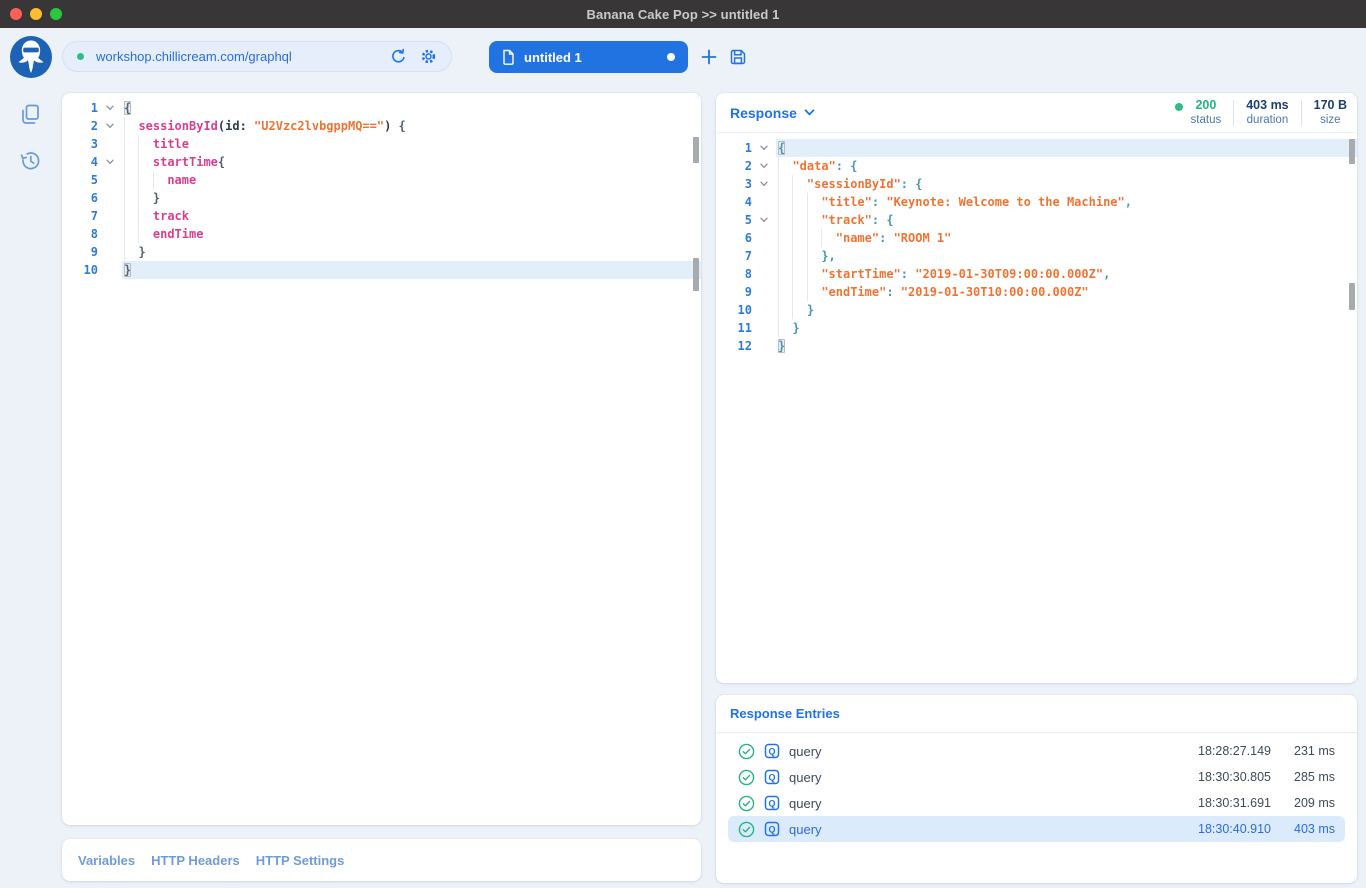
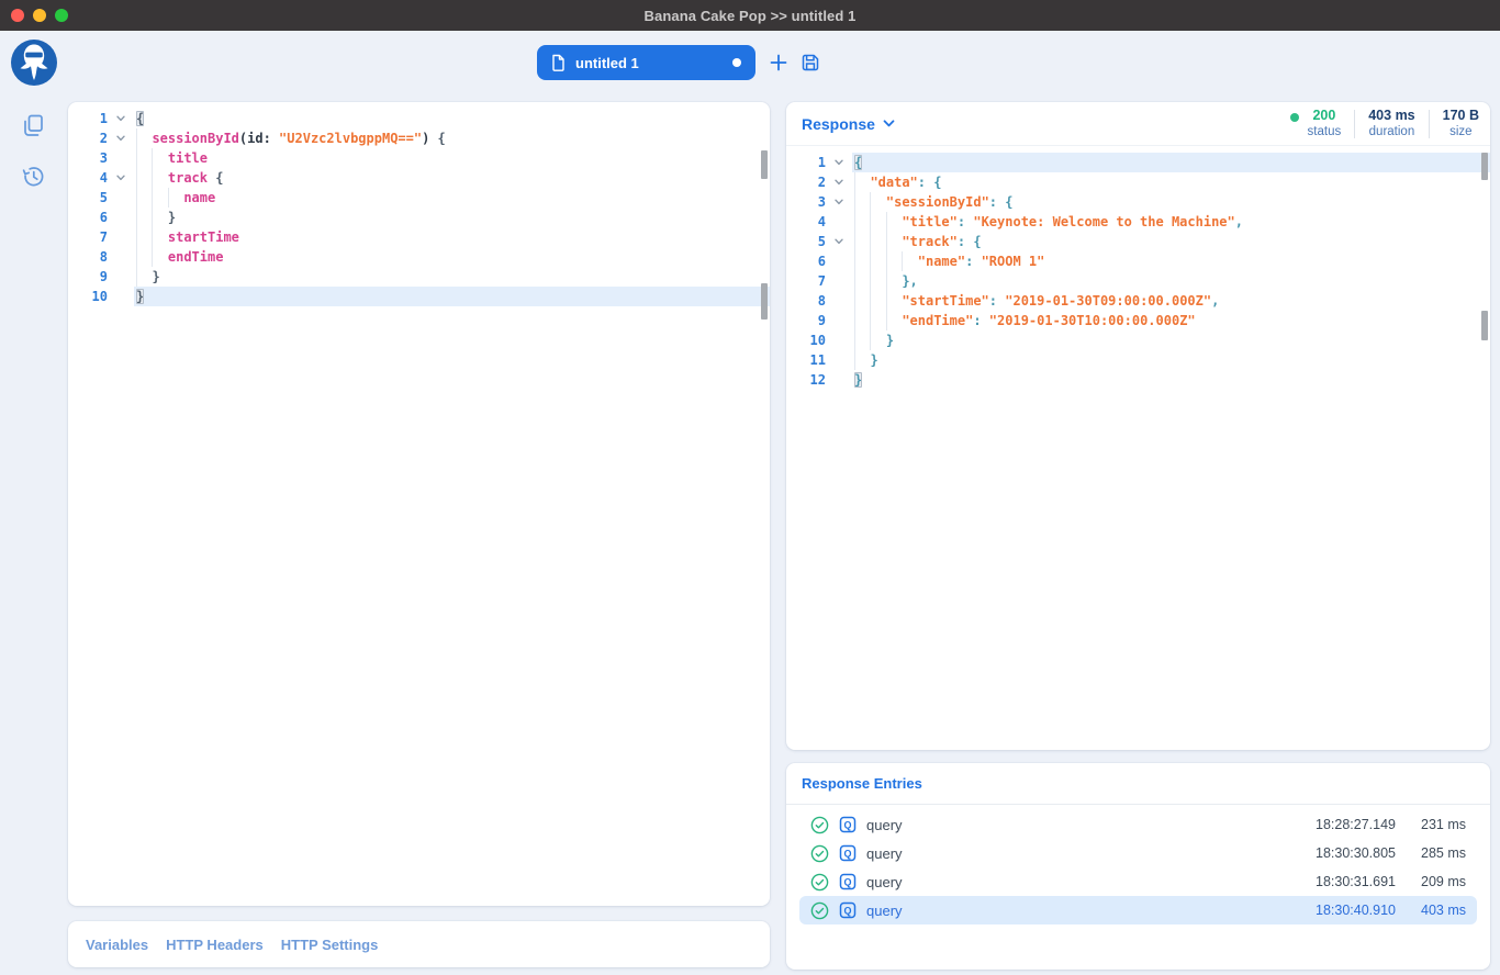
  Banana Cake Pop >> untitled 1
- workshop.chillicream.com/graphql
  untitled 1
  1
  {
  2
  sessionById(id: "U2Vzc2lvbgppMQ==") {
  3
  title
  4
- startTime{
+ track {
  5
  name
  6
  }
  7
- track
+ startTime
  8
  endTime
  9
  }
  10
  }
  Response
  200
  status
  403 ms
  duration
  170 B
  size
  1
  {
  2
  "data": {
  3
  "sessionById": {
  4
  "title": "Keynote: Welcome to the Machine",
  5
  "track": {
  6
  "name": "ROOM 1"
  7
  },
  8
  "startTime": "2019-01-30T09:00:00.000Z",
  9
  "endTime": "2019-01-30T10:00:00.000Z"
  10
  }
  11
  }
  12
  }
  Response Entries
  Q
  query
  18:28:27.149
  231 ms
  Q
  query
  18:30:30.805
  285 ms
  Q
  query
  18:30:31.691
  209 ms
  Q
  query
  18:30:40.910
  403 ms
  Variables
  HTTP Headers
  HTTP Settings
